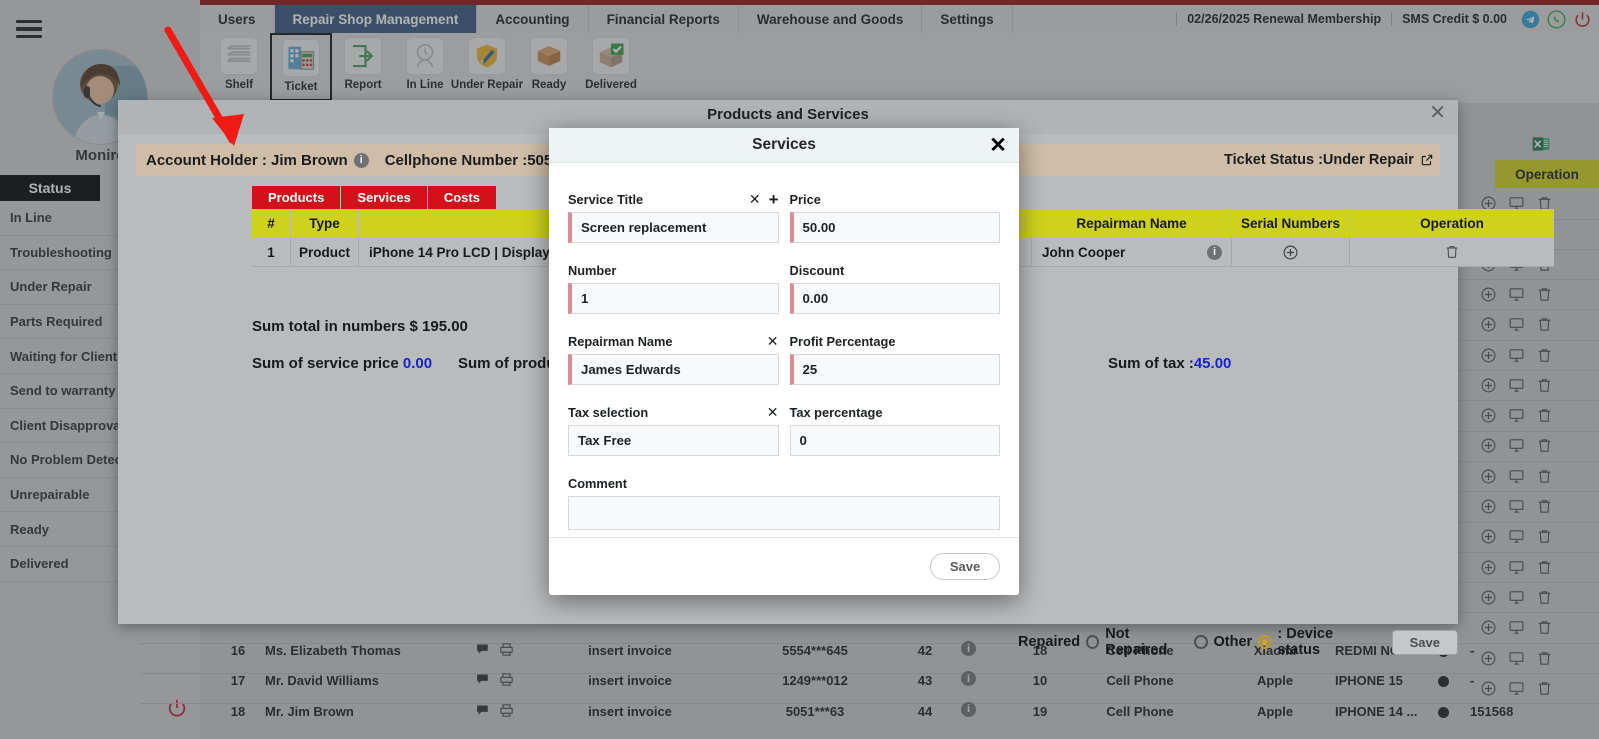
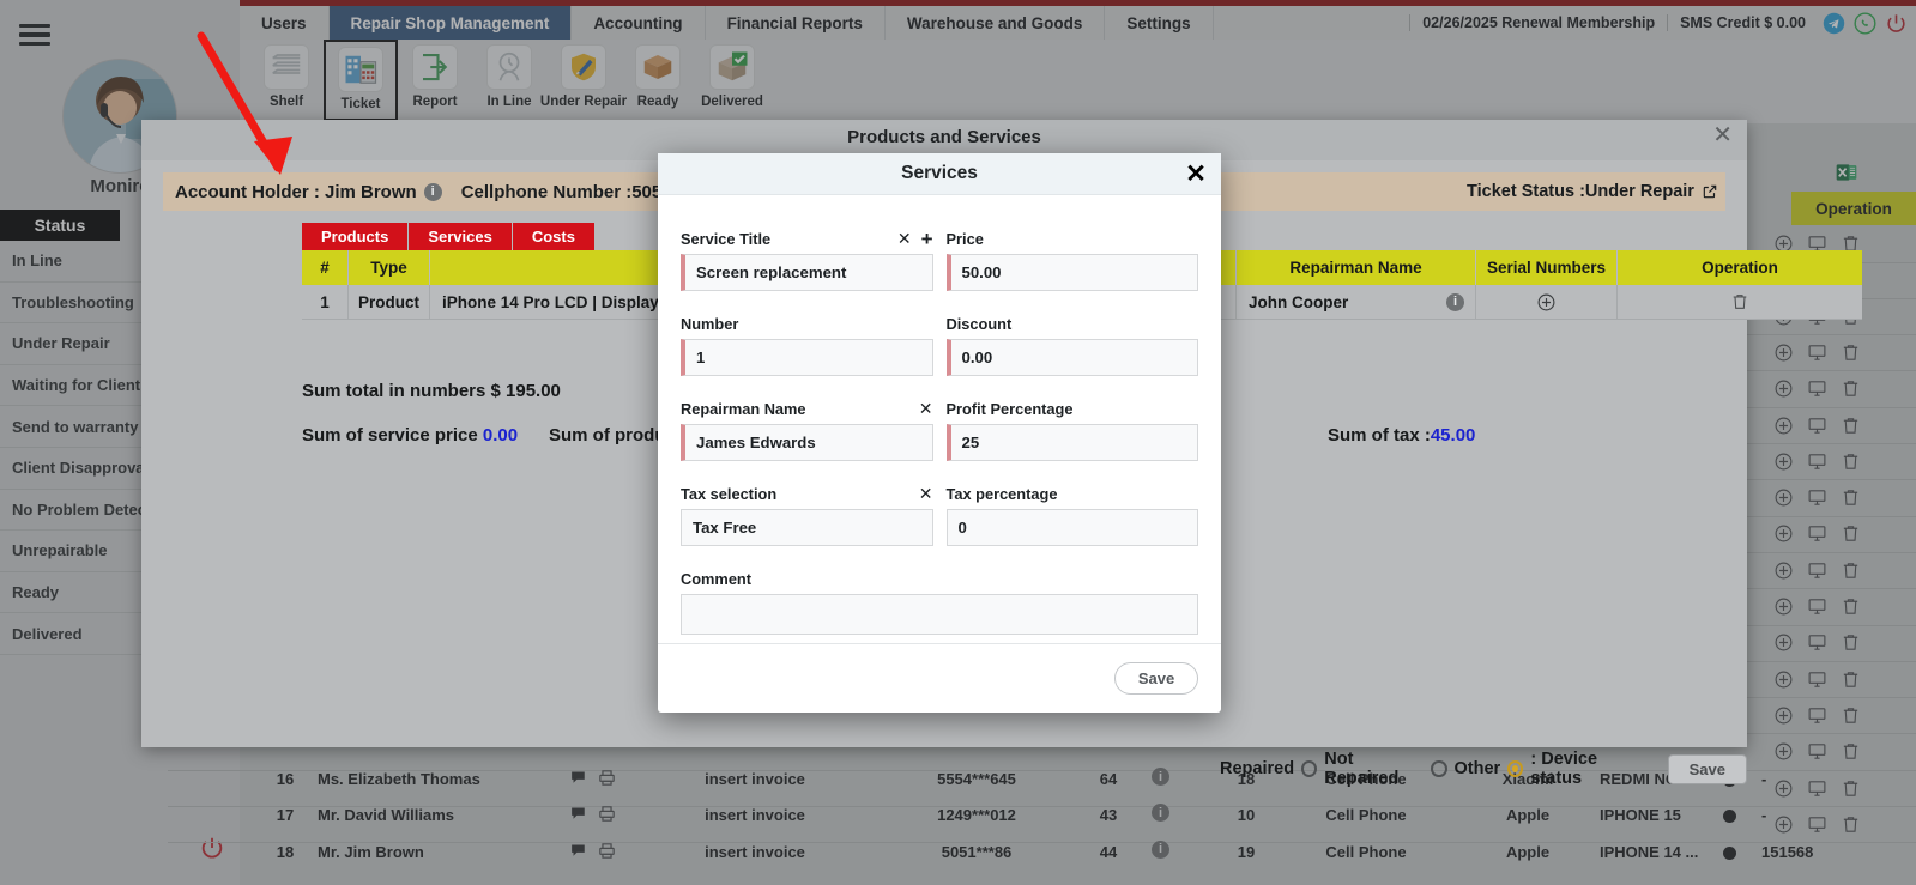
  Monir
  Status
  In Line
  Troubleshooting
  Under Repair
- Parts Required
  Waiting for Client
  Send to warranty
  Client Disapprova
  No Problem Dete
  Unrepairable
  Ready
  Delivered
  Users
  Repair Shop Management
  Accounting
  Financial Reports
  Warehouse and Goods
  Settings
  02/26/2025 Renewal Membership
  SMS Credit $ 0.00
  Shelf
  Ticket
  Report
  In Line
  Under Repair
  Ready
  Delivered
  Operation
  16
  Ms. Elizabeth Thomas
  insert invoice
  5554***645
- 42
+ 64
  18
  Cell Phone
  Xiaomi
  -
  i
  17
  Mr. David Williams
  insert invoice
  1249***012
  43
  10
  Cell Phone
  Apple
  IPHONE 15
  -
  i
  18
  Mr. Jim Brown
  insert invoice
- 5051***63
+ 5051***86
  44
  19
  Cell Phone
  Apple
  IPHONE 14 ...
  151568
  i
  Products and Services
  ✕
  Account Holder : Jim Brown
  i
  Cellphone Number :50
  Ticket Status :Under Repair
  Products
  Services
  Costs
  #
  Type
  Repairman Name
  Serial Numbers
  Operation
  1
  Product
  iPhone 14 Pro LCD | Display
  John Cooper
  i
  Sum total in numbers $ 195.00
  Sum of service price 0.00
  Sum of prod
  Sum of tax :45.00
  Repaired
  Not Repaired
  Other
  : Device status
  Save
  Services
  ✕
  Service Title
  ✕
  +
  Screen replacement
  Price
  50.00
  Number
  1
  Discount
  0.00
  Repairman Name
  ✕
  James Edwards
  Profit Percentage
  25
  Tax selection
  ✕
  Tax Free
  Tax percentage
  0
  Comment
  Save
